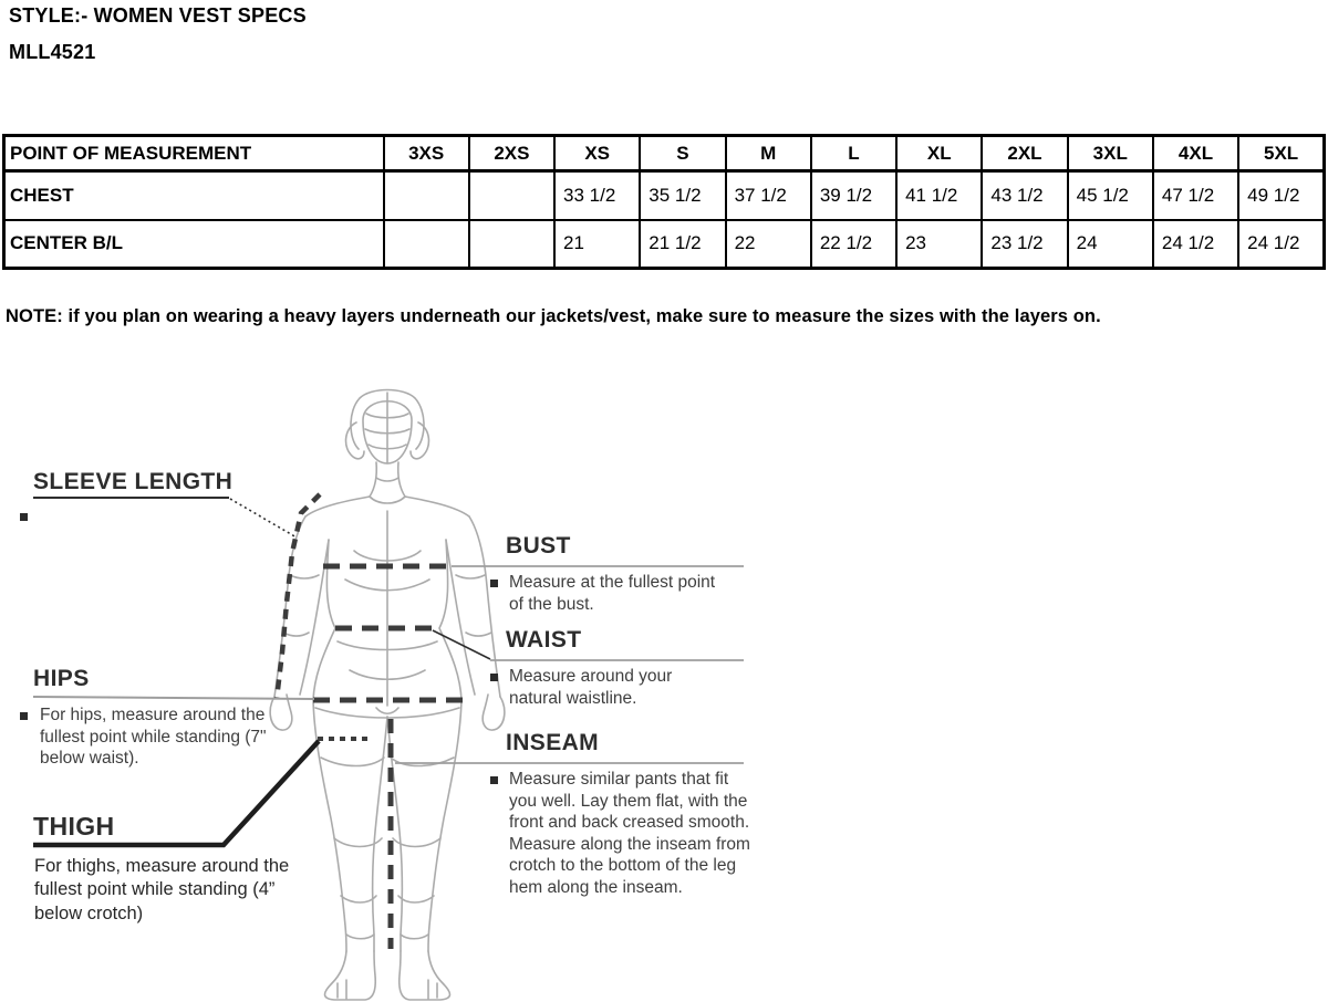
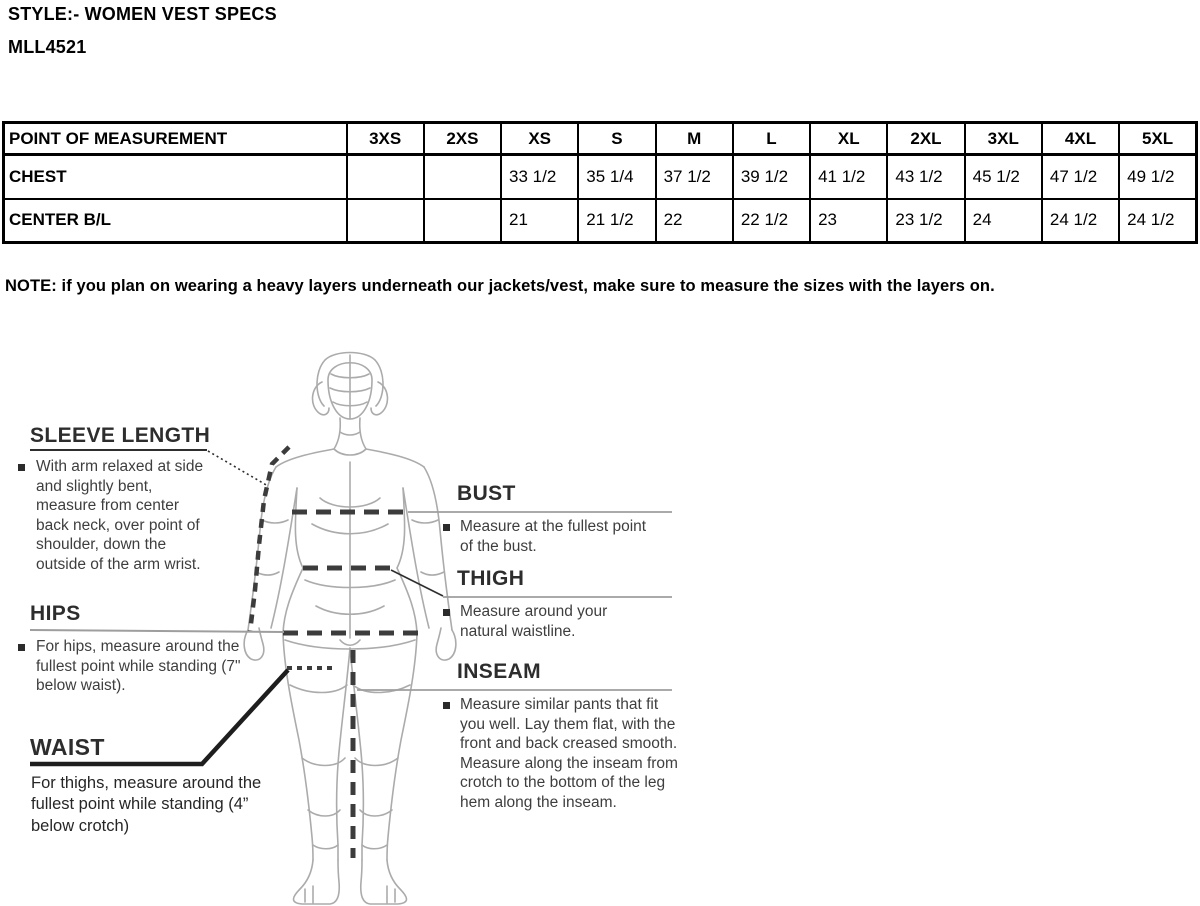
  STYLE:- WOMEN VEST SPECS
  MLL4521
  POINT OF MEASUREMENT	3XS	2XS	XS	S	M	L	XL	2XL	3XL	4XL	5XL
- CHEST			33 1/2	35 1/2	37 1/2	39 1/2	41 1/2	43 1/2	45 1/2	47 1/2	49 1/2
+ CHEST			33 1/2	35 1/4	37 1/2	39 1/2	41 1/2	43 1/2	45 1/2	47 1/2	49 1/2
  CENTER B/L			21	21 1/2	22	22 1/2	23	23 1/2	24	24 1/2	24 1/2
  NOTE: if you plan on wearing a heavy layers underneath our jackets/vest, make sure to measure the sizes with the layers on.
  SLEEVE LENGTH
+ With arm relaxed at side and slightly bent, measure from center back neck, over point of shoulder, down the outside of the arm wrist.
  HIPS
  For hips, measure around the fullest point while standing (7" below waist).
- THIGH
+ WAIST
  For thighs, measure around the fullest point while standing (4” below crotch)
  BUST
  Measure at the fullest point of the bust.
- WAIST
+ THIGH
  Measure around your natural waistline.
  INSEAM
  Measure similar pants that fit you well. Lay them flat, with the front and back creased smooth. Measure along the inseam from crotch to the bottom of the leg hem along the inseam.
